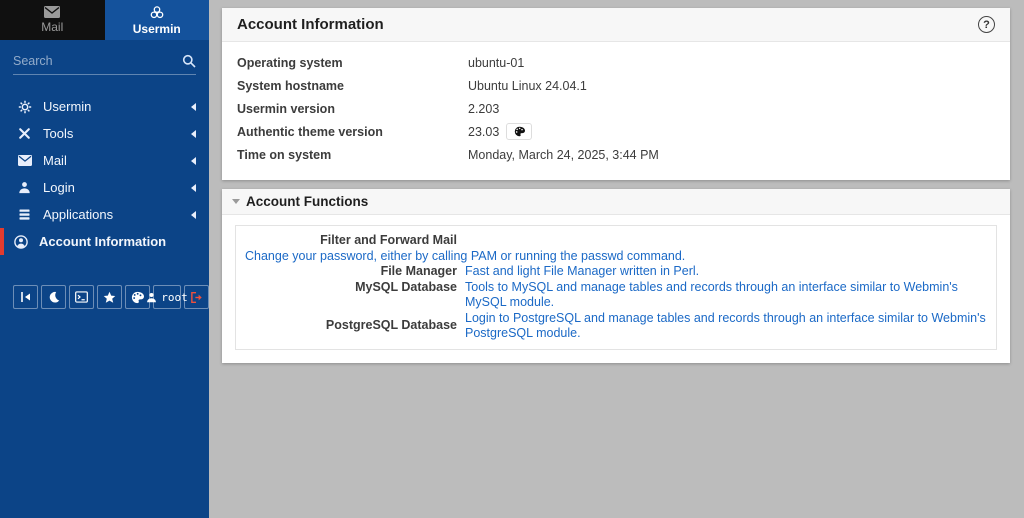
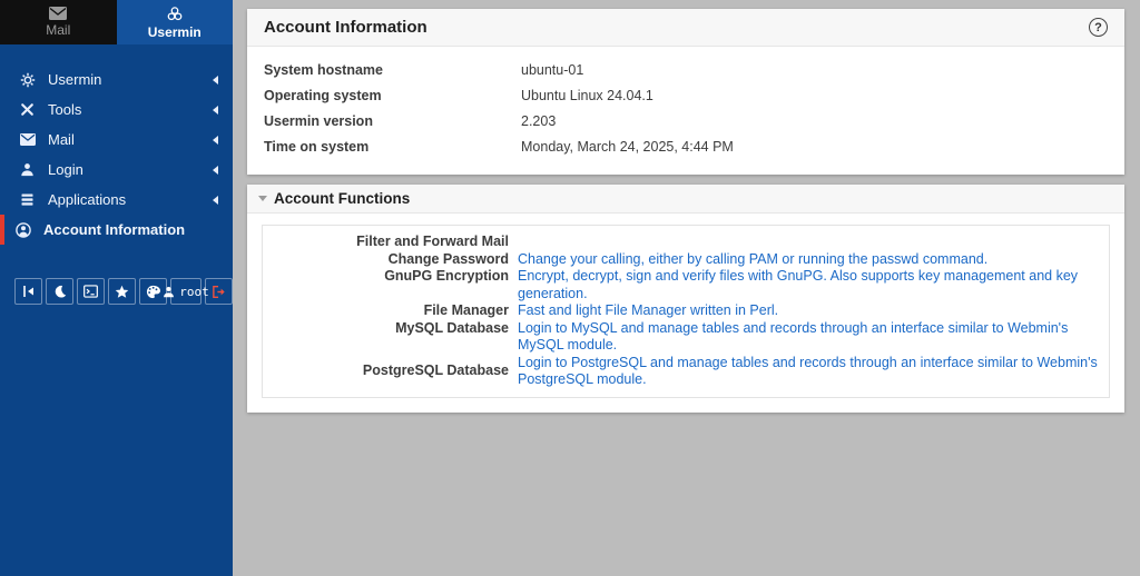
  Mail
  Usermin
- Search
  Usermin
  Tools
  Mail
  Login
  Applications
  Account Information
  root
  Account Information
  ?
- Operating system
+ System hostname
  ubuntu-01
- System hostname
+ Operating system
  Ubuntu Linux 24.04.1
  Usermin version
  2.203
- Authentic theme version
- 23.03
  Time on system
- Monday, March 24, 2025, 3:44 PM
+ Monday, March 24, 2025, 4:44 PM
  Account Functions
  Filter and Forward Mail
+ Change Password
- Change your password, either by calling PAM or running the passwd command.
+ Change your calling, either by calling PAM or running the passwd command.
+ GnuPG Encryption
+ Encrypt, decrypt, sign and verify files with GnuPG. Also supports key management and key generation.
  File Manager
  Fast and light File Manager written in Perl.
  MySQL Database
- Tools to MySQL and manage tables and records through an interface similar to Webmin's MySQL module.
+ Login to MySQL and manage tables and records through an interface similar to Webmin's MySQL module.
  PostgreSQL Database
  Login to PostgreSQL and manage tables and records through an interface similar to Webmin's PostgreSQL module.
